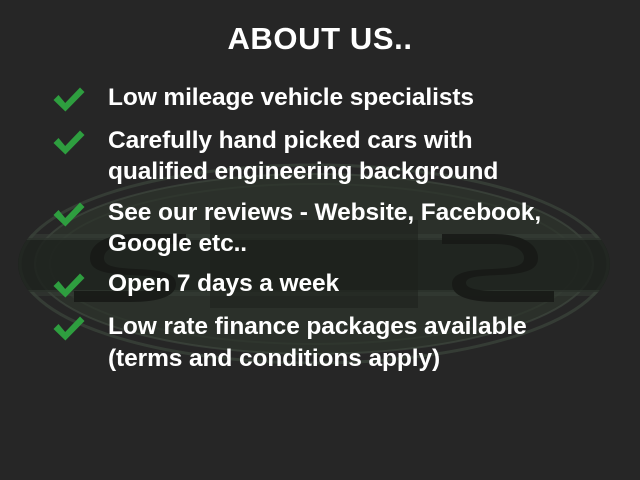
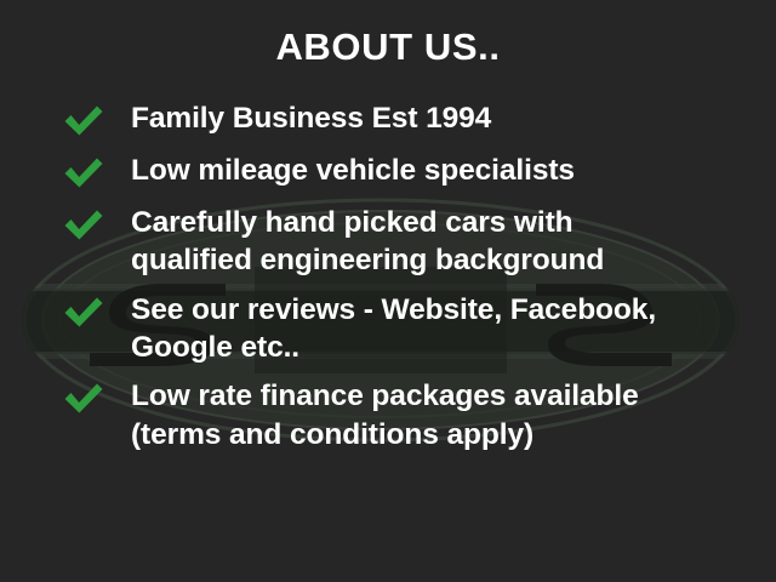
  ABOUT US..
+ Family Business Est 1994
  Low mileage vehicle specialists
  Carefully hand picked cars with
  qualified engineering background
  See our reviews - Website, Facebook,
  Google etc..
- Open 7 days a week
  Low rate finance packages available
  (terms and conditions apply)
